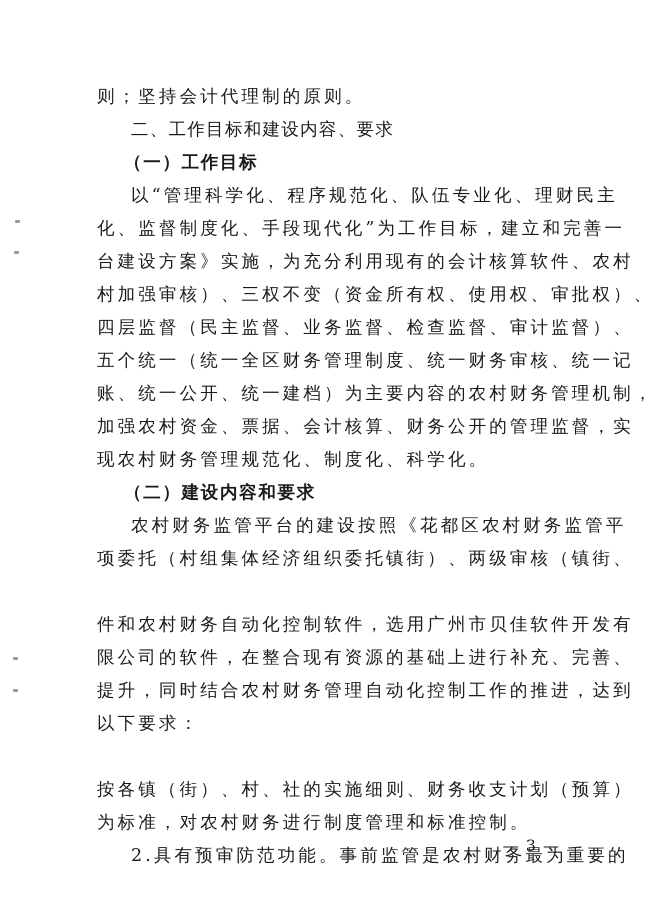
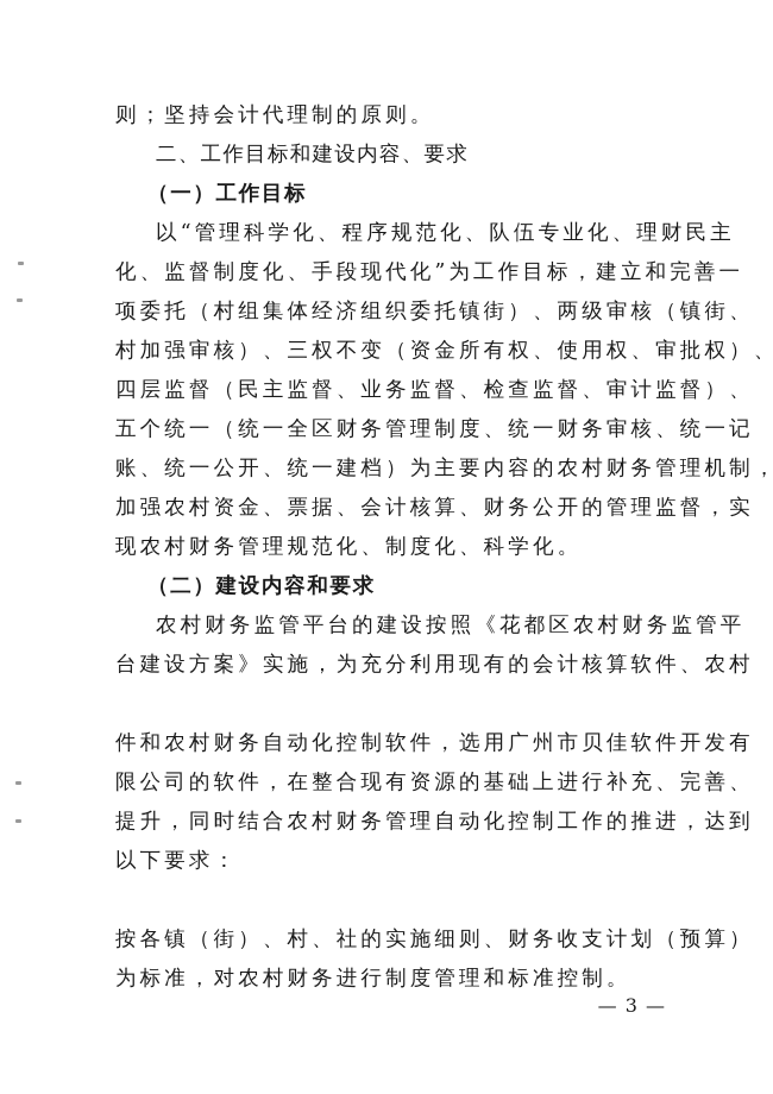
  则；坚持会计代理制的原则。
  二、工作目标和建设内容、要求
  （一）工作目标
  以“管理科学化、程序规范化、队伍专业化、理财民主
  化、监督制度化、手段现代化”为工作目标，建立和完善一
- 台建设方案》实施，为充分利用现有的会计核算软件、农村
+ 项委托（村组集体经济组织委托镇街）、两级审核（镇街、
  村加强审核）、三权不变（资金所有权、使用权、审批权）、
  四层监督（民主监督、业务监督、检查监督、审计监督）、
  五个统一（统一全区财务管理制度、统一财务审核、统一记
  账、统一公开、统一建档）为主要内容的农村财务管理机制，
  加强农村资金、票据、会计核算、财务公开的管理监督，实
  现农村财务管理规范化、制度化、科学化。
  （二）建设内容和要求
  农村财务监管平台的建设按照《花都区农村财务监管平
- 项委托（村组集体经济组织委托镇街）、两级审核（镇街、
+ 台建设方案》实施，为充分利用现有的会计核算软件、农村
  件和农村财务自动化控制软件，选用广州市贝佳软件开发有
  限公司的软件，在整合现有资源的基础上进行补充、完善、
  提升，同时结合农村财务管理自动化控制工作的推进，达到
  以下要求：
  按各镇（街）、村、社的实施细则、财务收支计划（预算）
  为标准，对农村财务进行制度管理和标准控制。
- 2.具有预审防范功能。事前监管是农村财务最为重要的
  — 3 —
